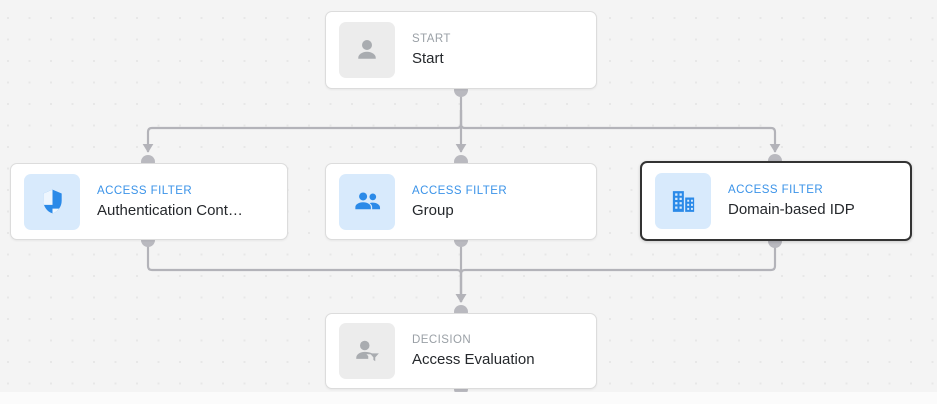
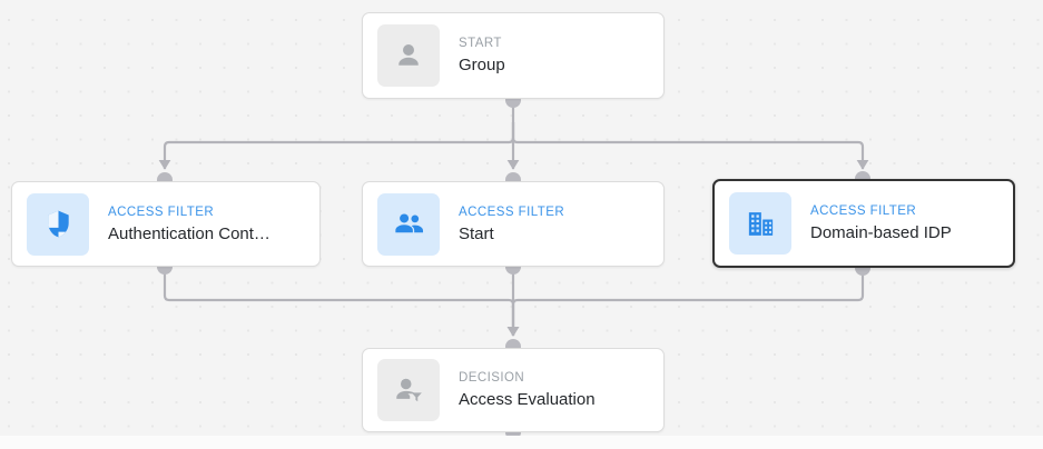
  START
- Start
+ Group
  ACCESS FILTER
  Authentication Cont…
  ACCESS FILTER
- Group
+ Start
  ACCESS FILTER
  Domain-based IDP
  DECISION
  Access Evaluation
